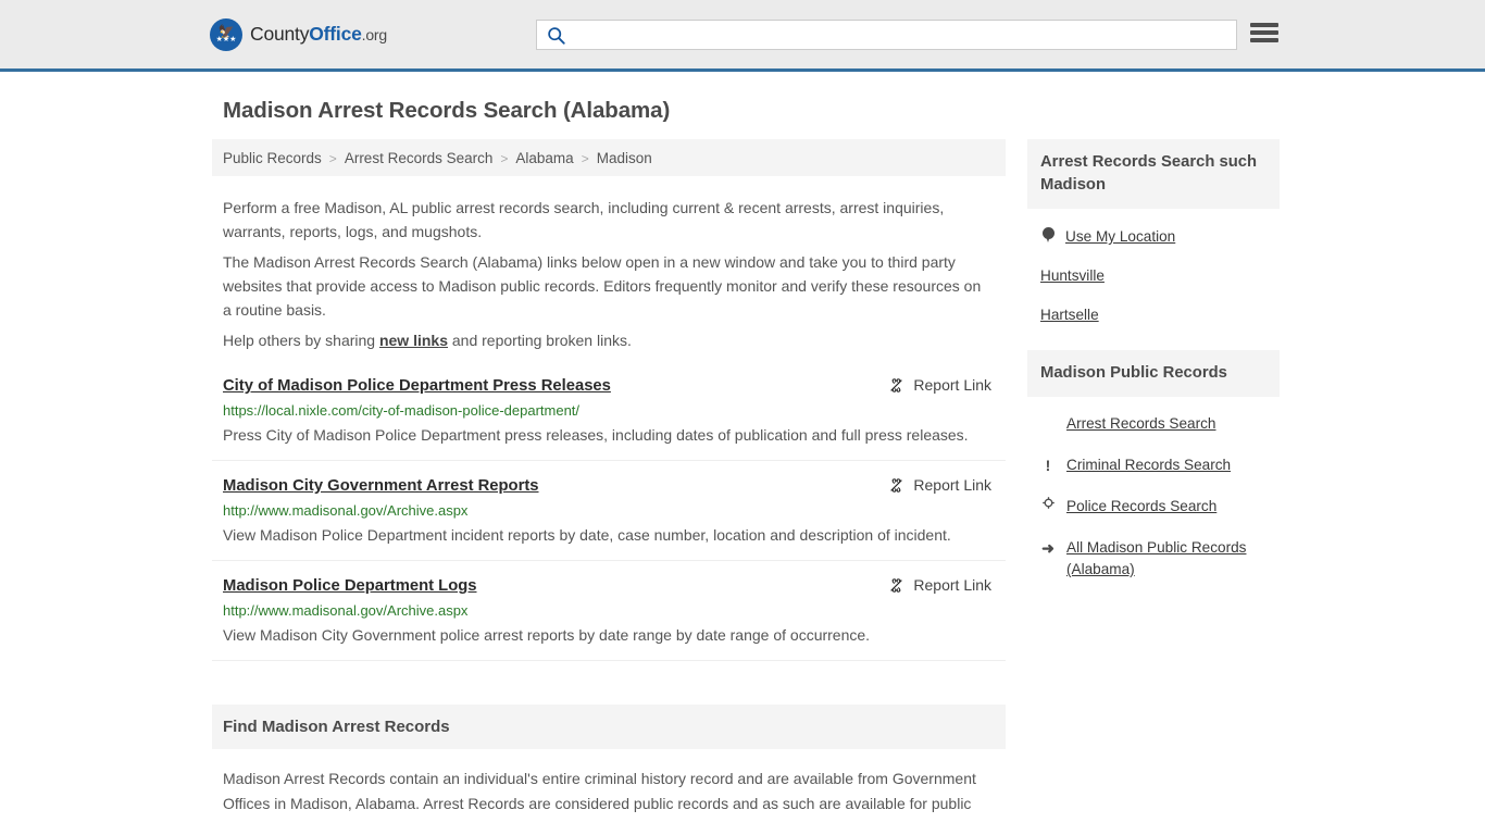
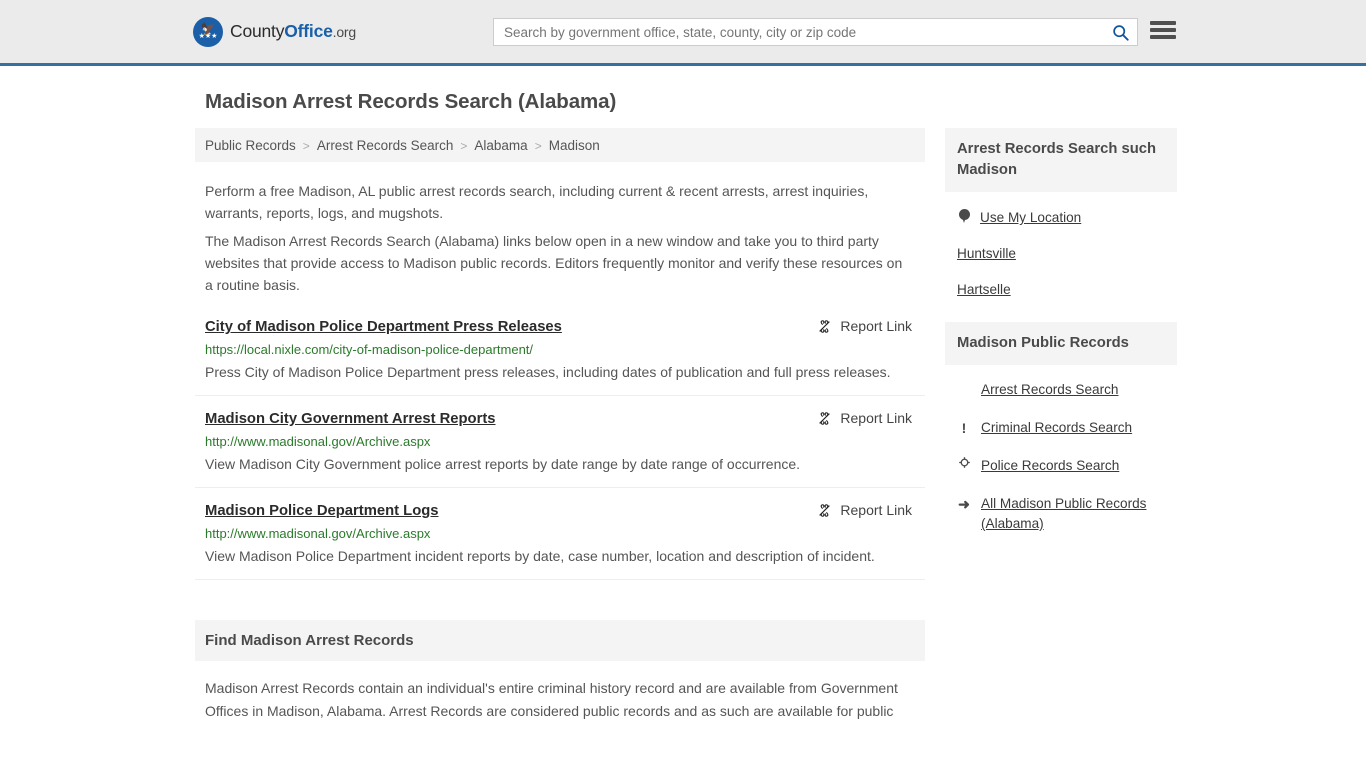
  🦅
  CountyOffice.org
+ Search by government office, state, county, city or zip code
  Madison Arrest Records Search (Alabama)
  Public Records
  >
  Arrest Records Search
  >
  Alabama
  >
  Madison
  Perform a free Madison, AL public arrest records search, including current & recent arrests, arrest inquiries, warrants, reports, logs, and mugshots.
  The Madison Arrest Records Search (Alabama) links below open in a new window and take you to third party websites that provide access to Madison public records. Editors frequently monitor and verify these resources on a routine basis.
- Help others by sharing new links and reporting broken links.
  City of Madison Police Department Press Releases
  Report Link
  https://local.nixle.com/city-of-madison-police-department/
  Press City of Madison Police Department press releases, including dates of publication and full press releases.
  Madison City Government Arrest Reports
  Report Link
  http://www.madisonal.gov/Archive.aspx
- View Madison Police Department incident reports by date, case number, location and description of incident.
+ View Madison City Government police arrest reports by date range by date range of occurrence.
  Madison Police Department Logs
  Report Link
  http://www.madisonal.gov/Archive.aspx
- View Madison City Government police arrest reports by date range by date range of occurrence.
+ View Madison Police Department incident reports by date, case number, location and description of incident.
  Find Madison Arrest Records
  Madison Arrest Records contain an individual's entire criminal history record and are available from Government Offices in Madison, Alabama. Arrest Records are considered public records and as such are available for public
  Arrest Records Search such Madison
  Use My Location
  Huntsville
  Hartselle
  Madison Public Records
  Arrest Records Search
  !
  Criminal Records Search
  Police Records Search
  ➜
  All Madison Public Records (Alabama)
